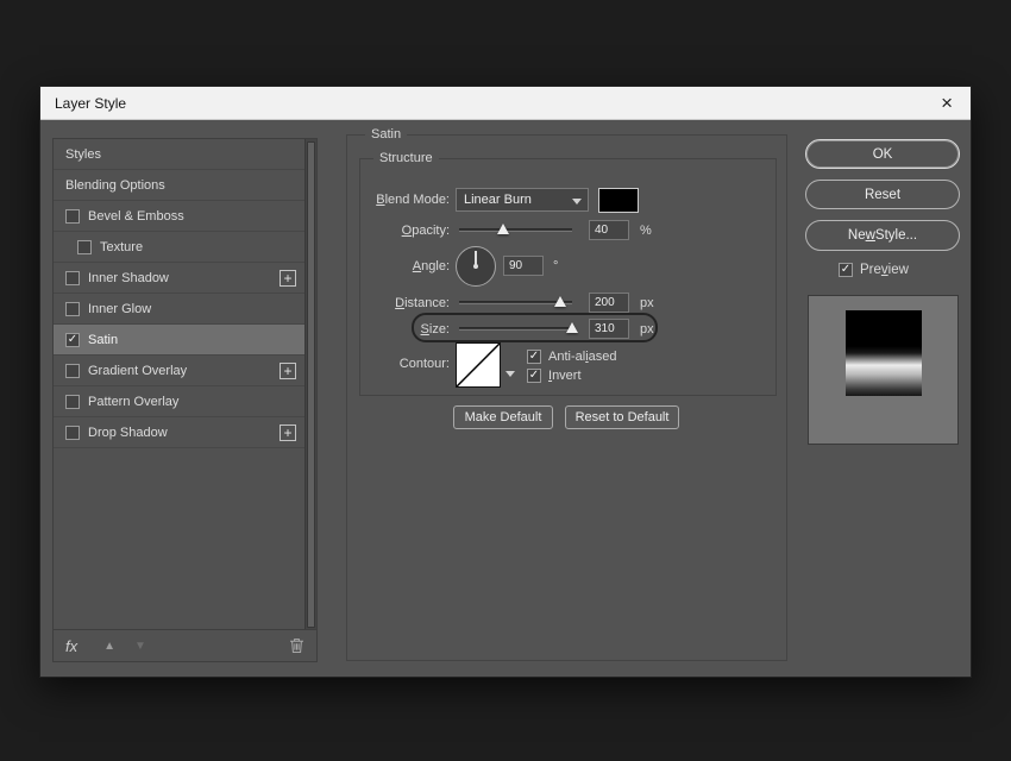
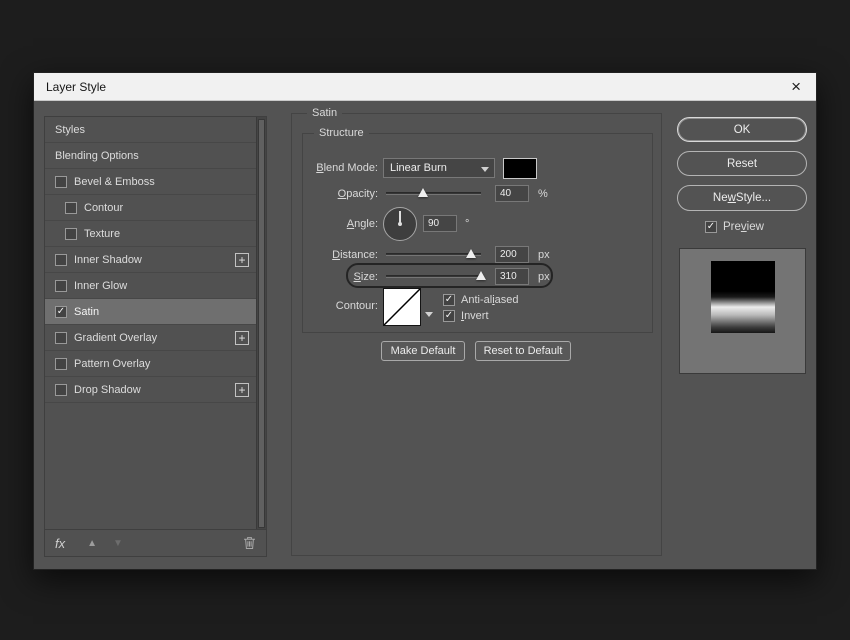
  Layer Style
  ×
  Styles
  Blending Options
  Bevel & Emboss
+ Contour
  Texture
  Inner Shadow
  +
  Inner Glow
  Satin
  Gradient Overlay
  +
  Pattern Overlay
  Drop Shadow
  +
  fx
  ▲
  ▼
  Satin
  Structure
  Blend Mode:
  Linear Burn
  Opacity:
  40
  %
  Angle:
  90
  °
  Distance:
  200
  px
  Size:
  310
  px
  Contour:
  Anti-aliased
  Invert
  Make Default
  Reset to Default
  OK
  Reset
  Ne
  w
  Style...
  Preview
